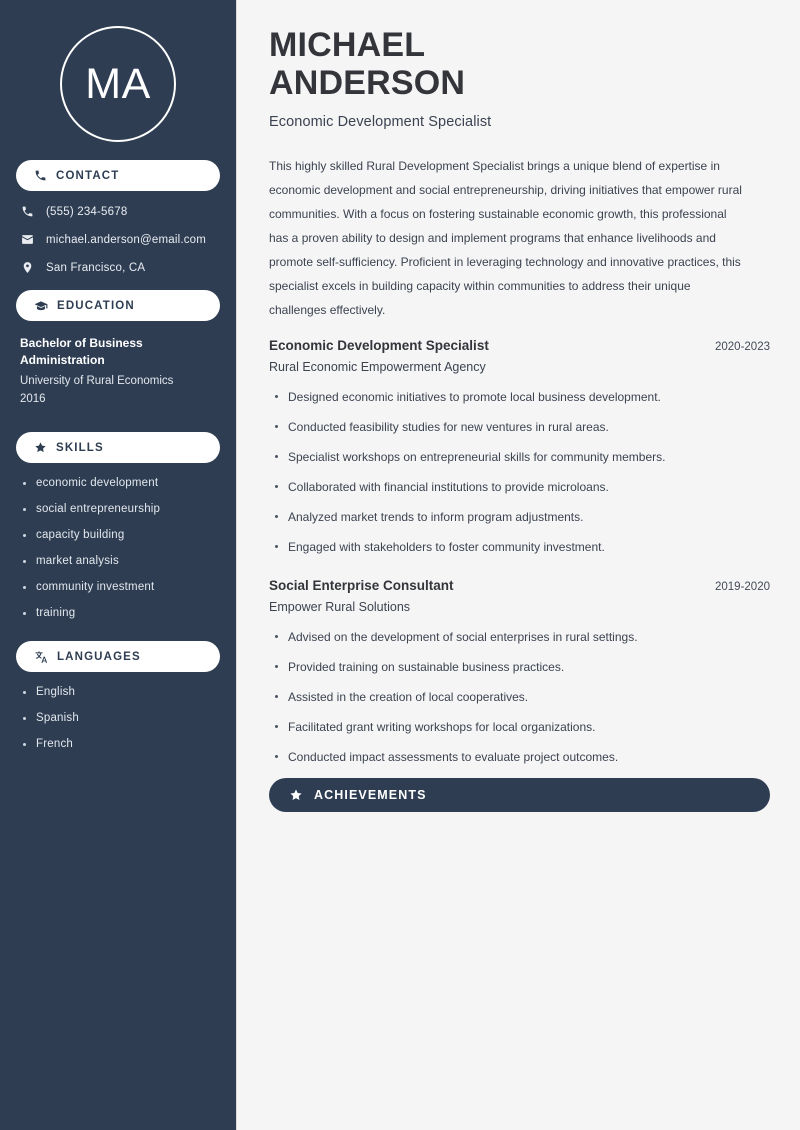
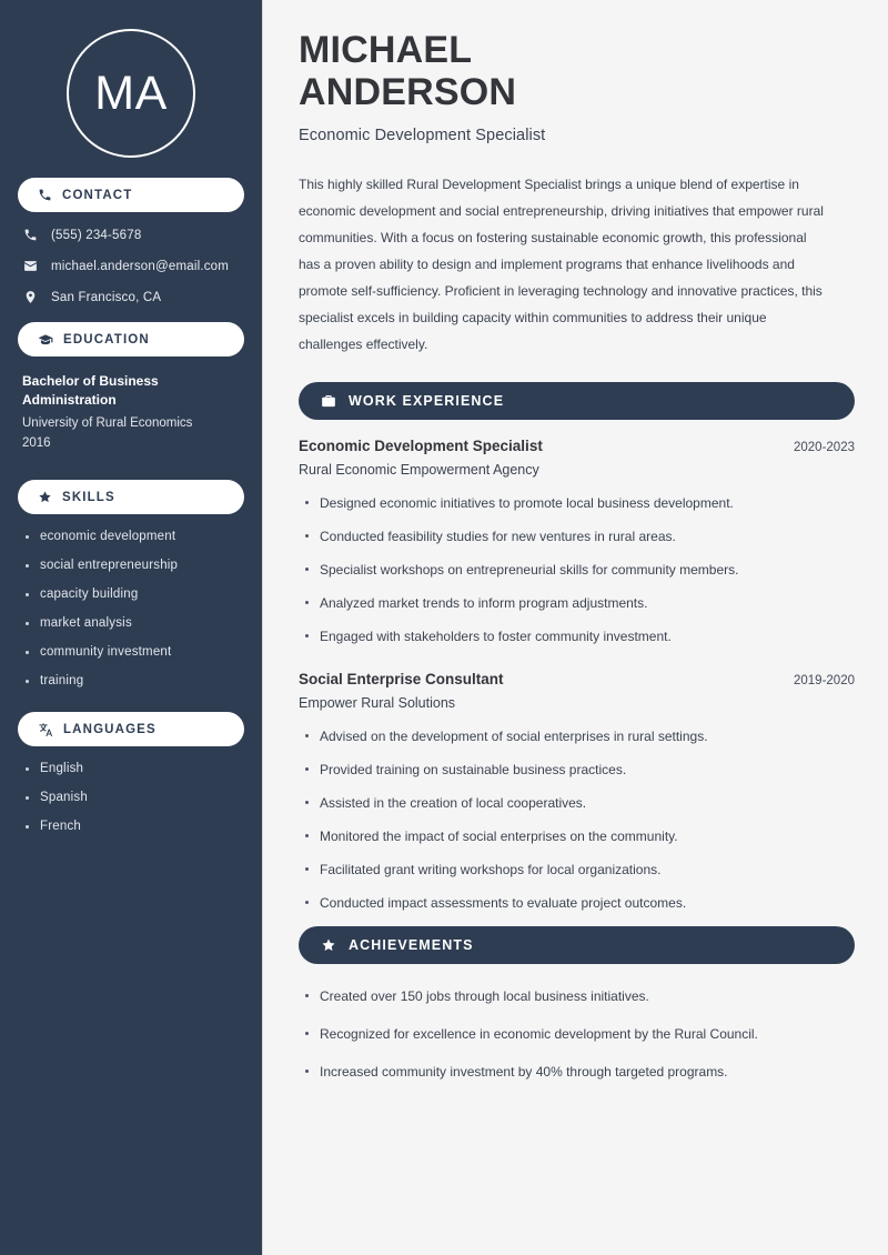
  MA
  CONTACT
  (555) 234-5678
  michael.anderson@email.com
  San Francisco, CA
  EDUCATION
  Bachelor of Business Administration
  University of Rural Economics
  2016
  SKILLS
  economic development
  social entrepreneurship
  capacity building
  market analysis
  community investment
  training
  LANGUAGES
  English
  Spanish
  French
  MICHAEL
  ANDERSON
  Economic Development Specialist
  This highly skilled Rural Development Specialist brings a unique blend of expertise in economic development and social entrepreneurship, driving initiatives that empower rural communities. With a focus on fostering sustainable economic growth, this professional has a proven ability to design and implement programs that enhance livelihoods and promote self-sufficiency. Proficient in leveraging technology and innovative practices, this specialist excels in building capacity within communities to address their unique challenges effectively.
+ WORK EXPERIENCE
  Economic Development Specialist
  2020-2023
  Rural Economic Empowerment Agency
  Designed economic initiatives to promote local business development.
  Conducted feasibility studies for new ventures in rural areas.
  Specialist workshops on entrepreneurial skills for community members.
- Collaborated with financial institutions to provide microloans.
  Analyzed market trends to inform program adjustments.
  Engaged with stakeholders to foster community investment.
  Social Enterprise Consultant
  2019-2020
  Empower Rural Solutions
  Advised on the development of social enterprises in rural settings.
  Provided training on sustainable business practices.
  Assisted in the creation of local cooperatives.
+ Monitored the impact of social enterprises on the community.
  Facilitated grant writing workshops for local organizations.
  Conducted impact assessments to evaluate project outcomes.
  ACHIEVEMENTS
+ Created over 150 jobs through local business initiatives.
+ Recognized for excellence in economic development by the Rural Council.
+ Increased community investment by 40% through targeted programs.
